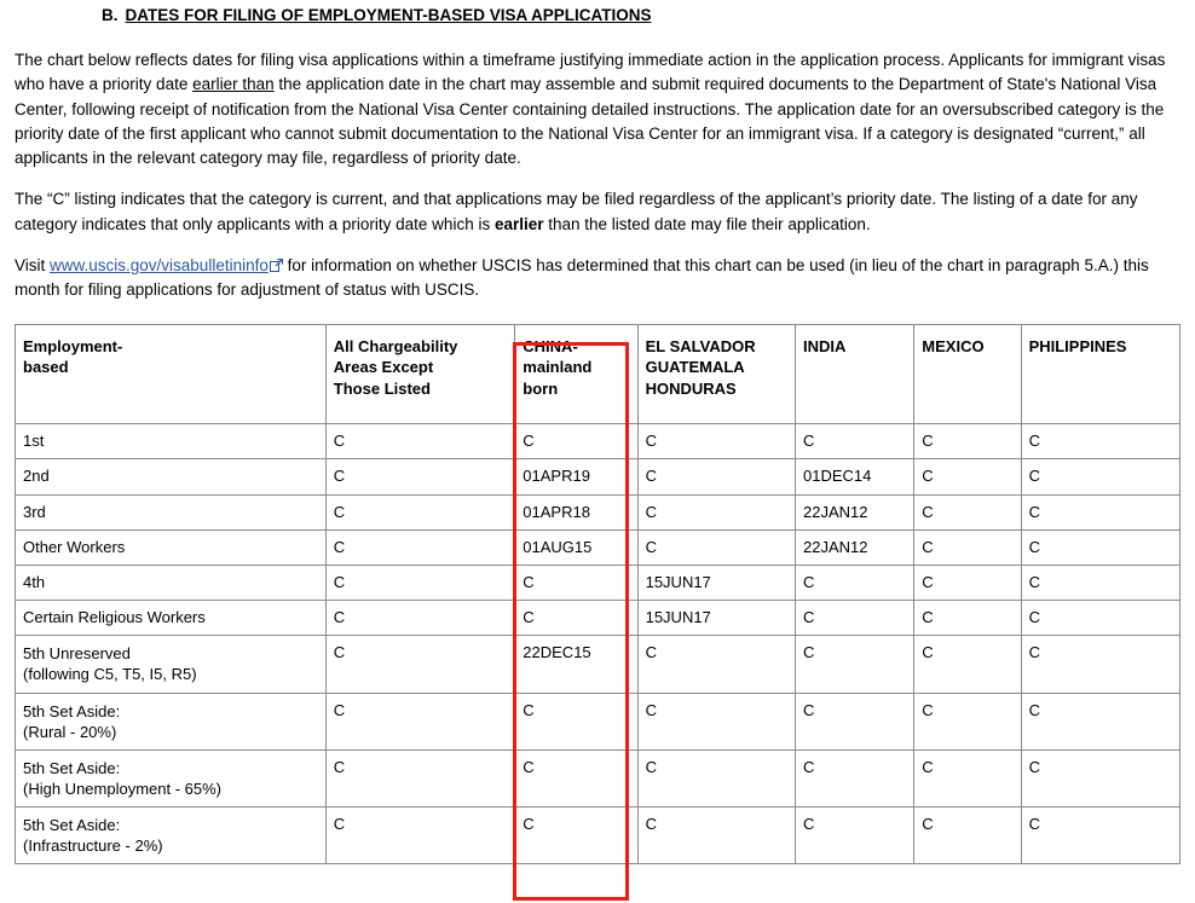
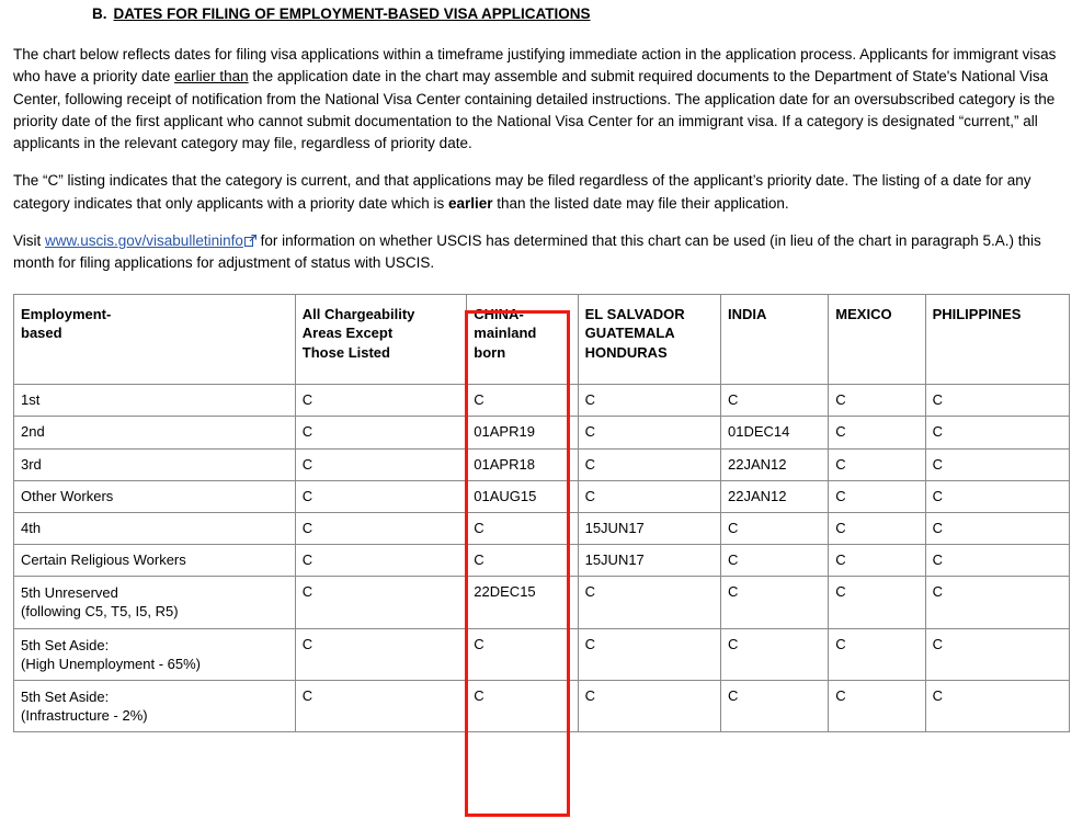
  B.
  DATES FOR FILING OF EMPLOYMENT-BASED VISA APPLICATIONS
  The chart below reflects dates for filing visa applications within a timeframe justifying immediate action in the application process. Applicants for immigrant visas who have a priority date earlier than the application date in the chart may assemble and submit required documents to the Department of State's National Visa Center, following receipt of notification from the National Visa Center containing detailed instructions. The application date for an oversubscribed category is the priority date of the first applicant who cannot submit documentation to the National Visa Center for an immigrant visa. If a category is designated “current,” all applicants in the relevant category may file, regardless of priority date.
  The “C” listing indicates that the category is current, and that applications may be filed regardless of the applicant’s priority date. The listing of a date for any category indicates that only applicants with a priority date which is earlier than the listed date may file their application.
  Visit www.uscis.gov/visabulletininfo for information on whether USCIS has determined that this chart can be used (in lieu of the chart in paragraph 5.A.) this month for filing applications for adjustment of status with USCIS.
  Employment- based	All Chargeability Areas Except Those Listed	CHINA- mainland born	EL SALVADOR GUATEMALA HONDURAS	INDIA	MEXICO	PHILIPPINES
  1st	C	C	C	C	C	C
  2nd	C	01APR19	C	01DEC14	C	C
  3rd	C	01APR18	C	22JAN12	C	C
  Other Workers	C	01AUG15	C	22JAN12	C	C
  4th	C	C	15JUN17	C	C	C
  Certain Religious Workers	C	C	15JUN17	C	C	C
  5th Unreserved (following C5, T5, I5, R5)	C	22DEC15	C	C	C	C
- 5th Set Aside: (Rural - 20%)	C	C	C	C	C	C
  5th Set Aside: (High Unemployment - 65%)	C	C	C	C	C	C
  5th Set Aside: (Infrastructure - 2%)	C	C	C	C	C	C
